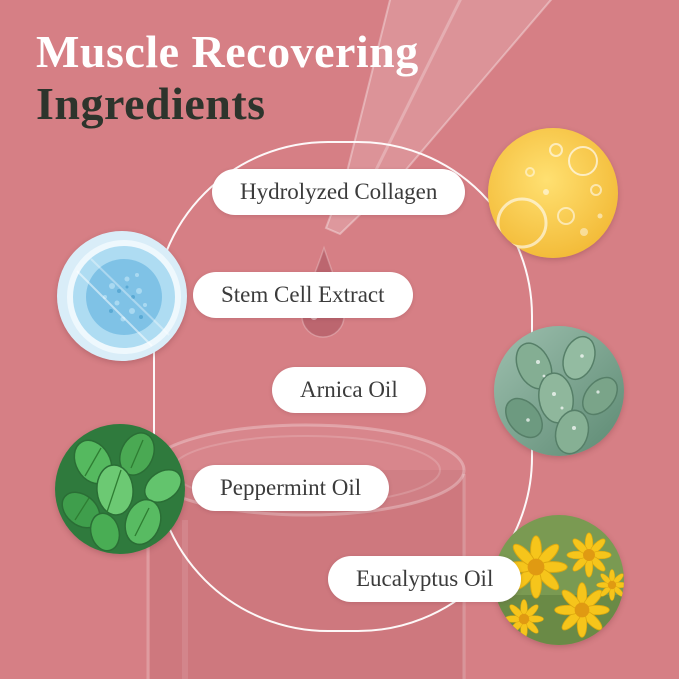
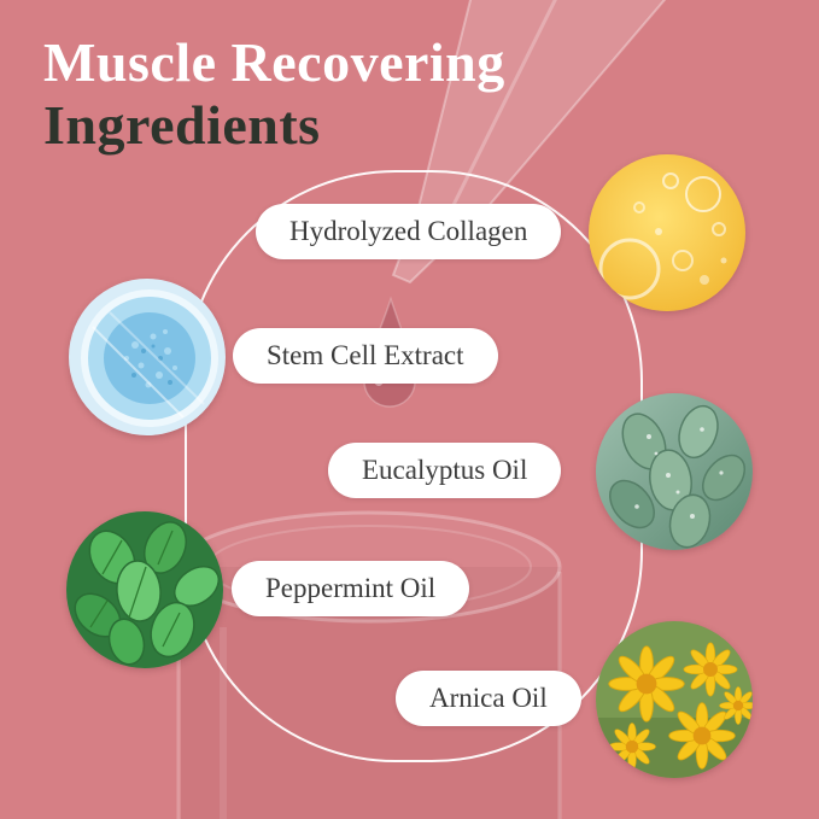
  Muscle Recovering
  Ingredients
  Hydrolyzed Collagen
  Stem Cell Extract
- Arnica Oil
+ Eucalyptus Oil
  Peppermint Oil
- Eucalyptus Oil
+ Arnica Oil
